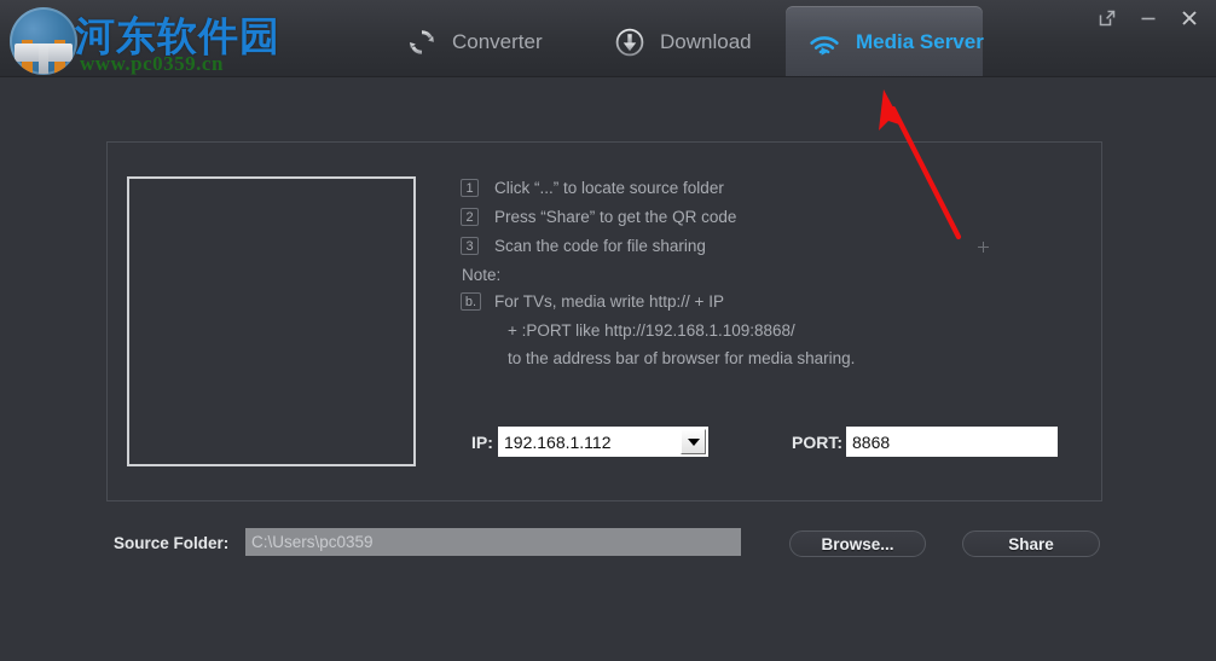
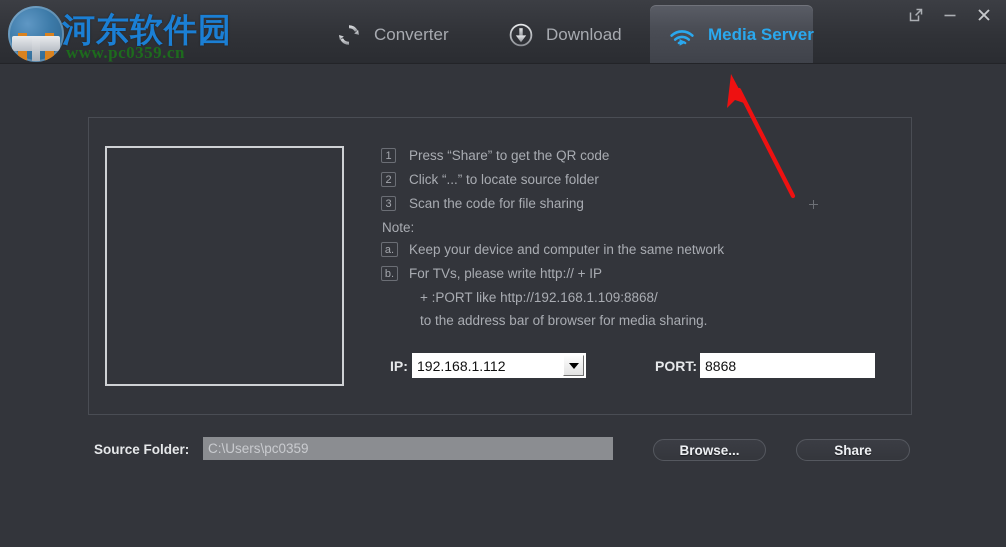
  河东软件园
  www.pc0359.cn
  Converter
  Download
  Media Server
  1
- Click “...” to locate source folder
+ Press “Share” to get the QR code
  2
- Press “Share” to get the QR code
+ Click “...” to locate source folder
  3
  Scan the code for file sharing
  Note:
+ a.
+ Keep your device and computer in the same network
  b.
- For TVs, media write http:// + IP
+ For TVs, please write http:// + IP
  + :PORT like http://192.168.1.109:8868/
  to the address bar of browser for media sharing.
  IP:
  192.168.1.112
  PORT:
  8868
  Source Folder:
  C:\Users\pc0359
  Browse...
  Share
